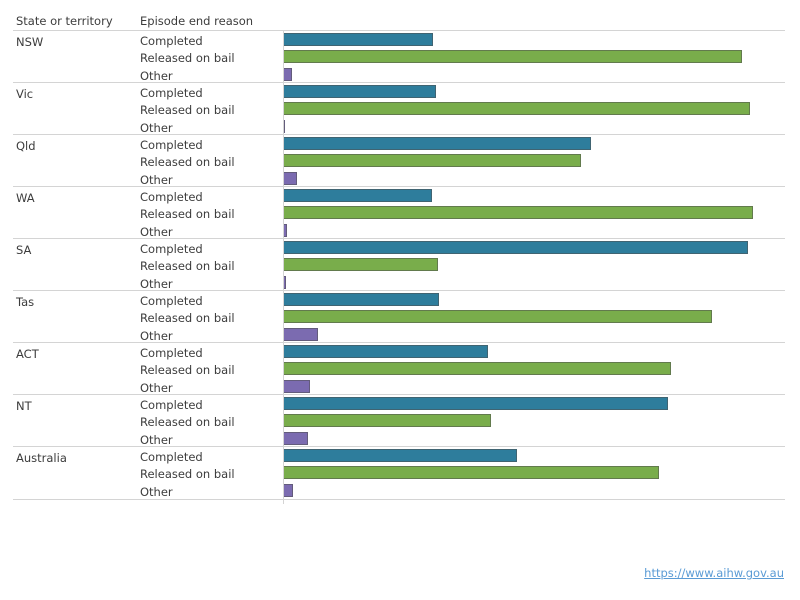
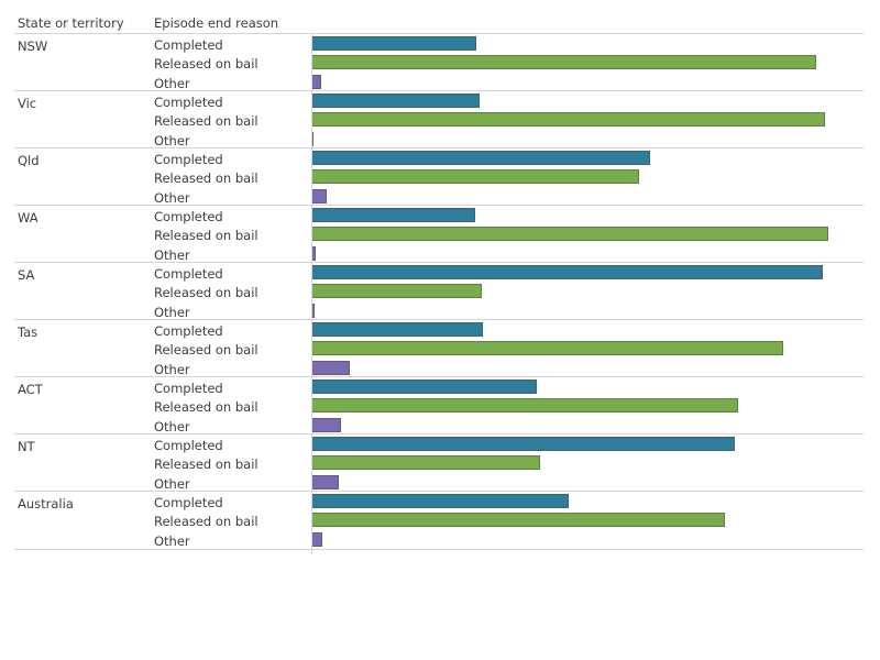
  State or territory
  Episode end reason
  NSW
  Completed
  Released on bail
  Other
  Vic
  Completed
  Released on bail
  Other
  Qld
  Completed
  Released on bail
  Other
  WA
  Completed
  Released on bail
  Other
  SA
  Completed
  Released on bail
  Other
  Tas
  Completed
  Released on bail
  Other
  ACT
  Completed
  Released on bail
  Other
  NT
  Completed
  Released on bail
  Other
  Australia
  Completed
  Released on bail
  Other
- https://www.aihw.gov.au
